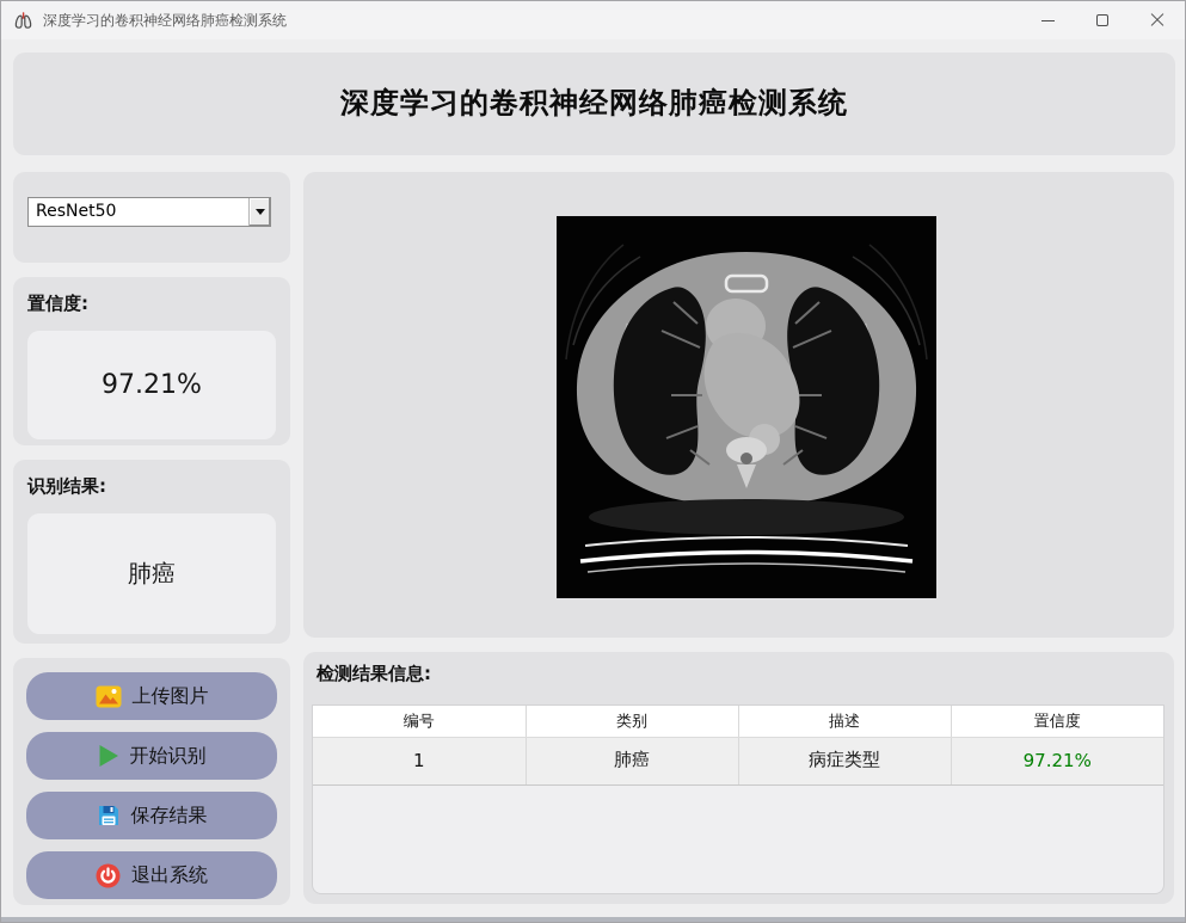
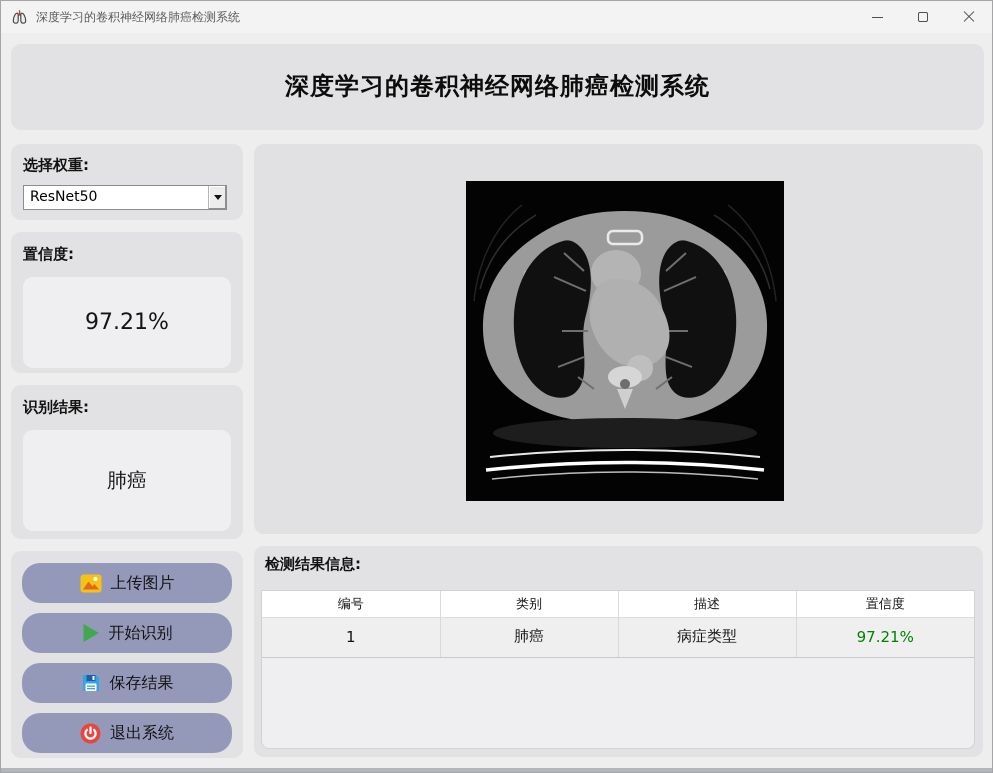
  深度学习的卷积神经网络肺癌检测系统
  深度学习的卷积神经网络肺癌检测系统
+ 选择权重:
  ResNet50
  置信度:
  97.21%
  识别结果:
  肺癌
  上传图片
  开始识别
  保存结果
  退出系统
  检测结果信息:
  编号	类别	描述	置信度
  1	肺癌	病症类型	97.21%
